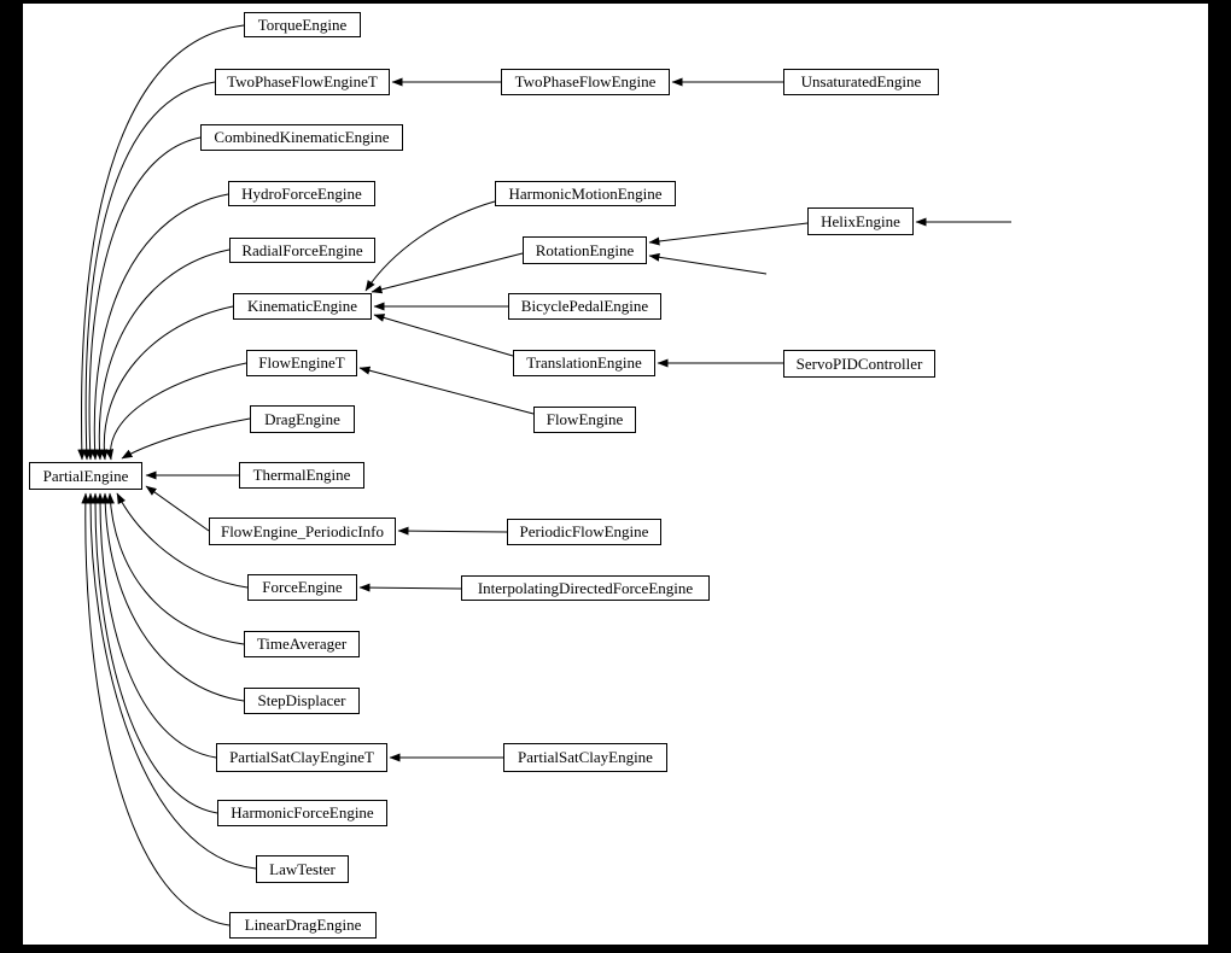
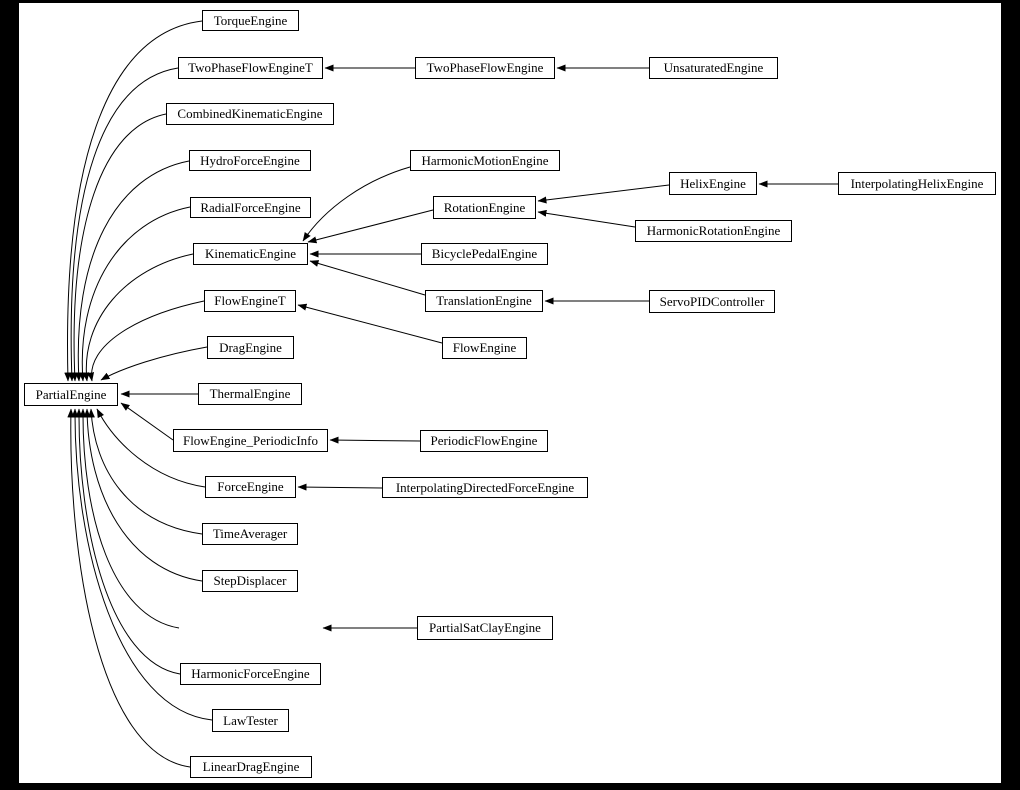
  TorqueEngine
  TwoPhaseFlowEngineT
  TwoPhaseFlowEngine
  UnsaturatedEngine
  CombinedKinematicEngine
  HydroForceEngine
  HarmonicMotionEngine
  RadialForceEngine
  RotationEngine
  HelixEngine
+ InterpolatingHelixEngine
+ HarmonicRotationEngine
  KinematicEngine
  BicyclePedalEngine
  FlowEngineT
  TranslationEngine
  ServoPIDController
  DragEngine
  FlowEngine
  PartialEngine
  ThermalEngine
  FlowEngine_PeriodicInfo
  PeriodicFlowEngine
  ForceEngine
  InterpolatingDirectedForceEngine
  TimeAverager
  StepDisplacer
- PartialSatClayEngineT
  PartialSatClayEngine
  HarmonicForceEngine
  LawTester
  LinearDragEngine
